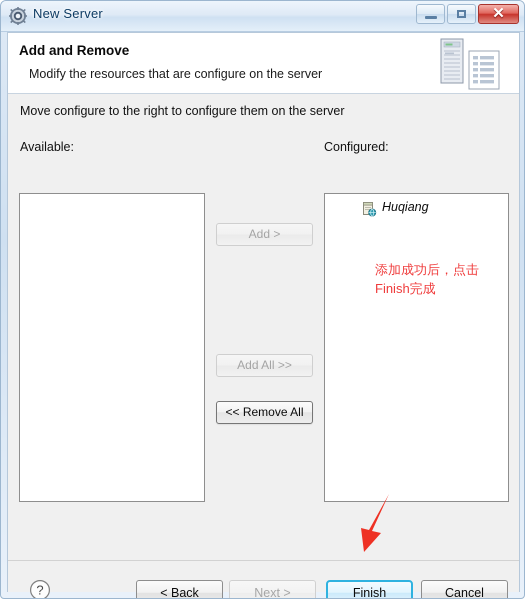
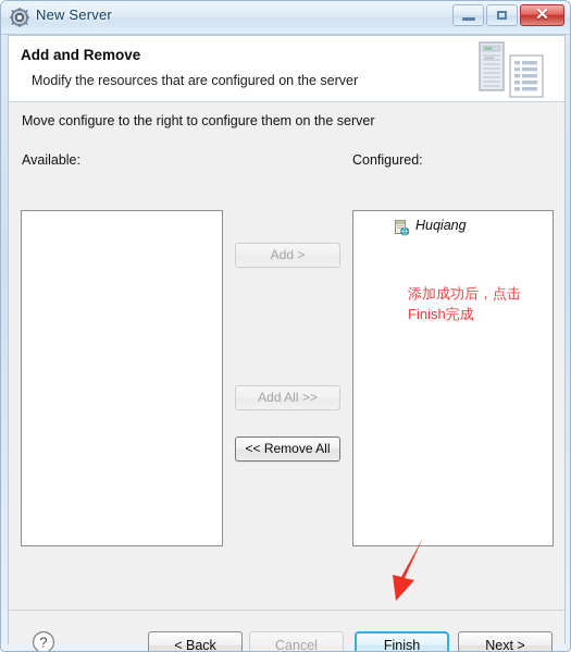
  New Server
  ✕
  Add and Remove
- Modify the resources that are configure on the server
+ Modify the resources that are configured on the server
  Move configure to the right to configure them on the server
  Available:
  Configured:
  Huqiang
  添加成功后，点击
  Finish完成
  Add >
  Add All >>
  << Remove All
  ?
  < Back
- Next >
+ Cancel
  Finish
- Cancel
+ Next >
